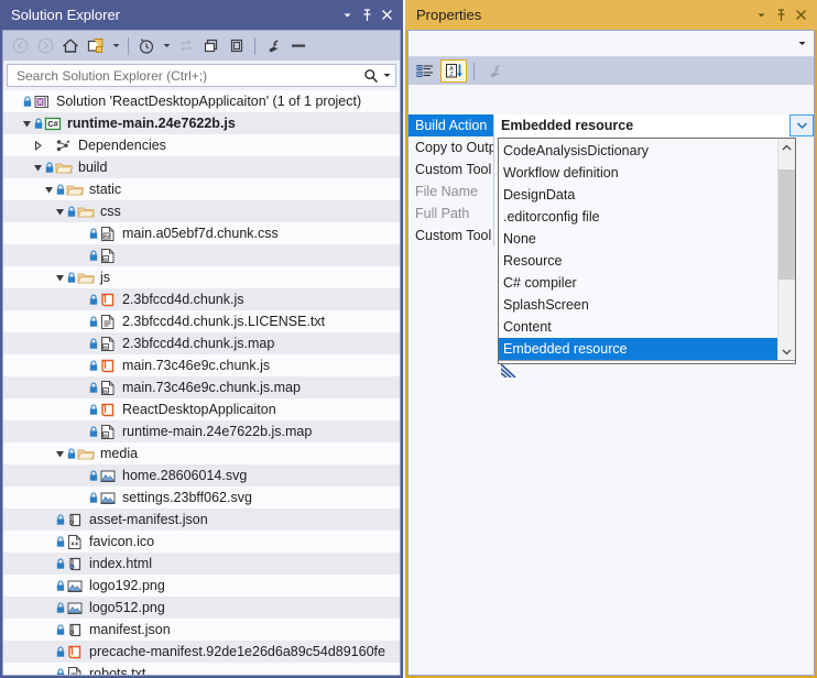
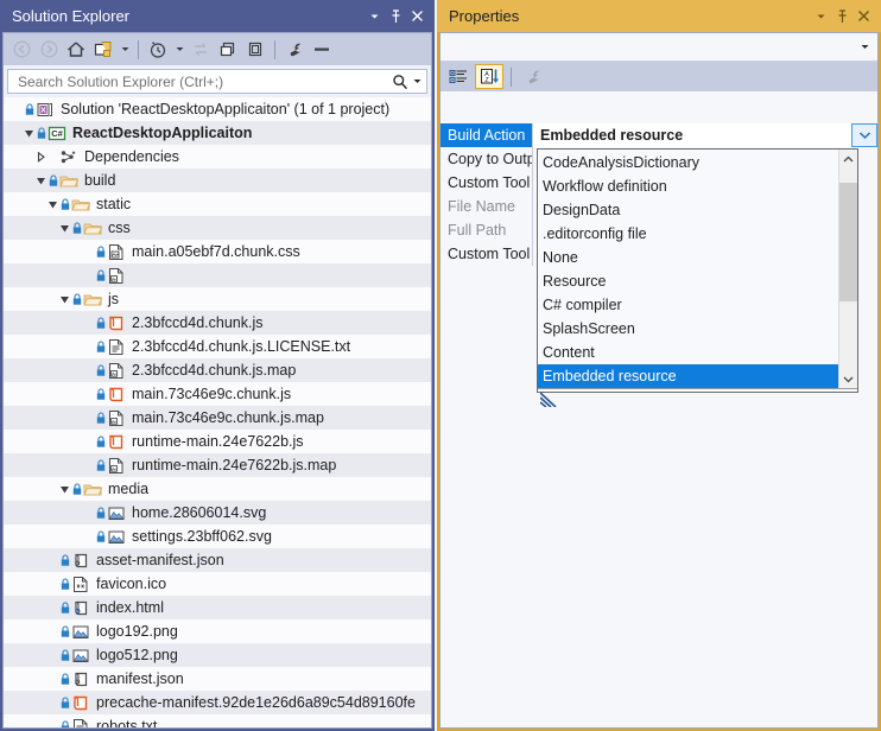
  Solution Explorer
  Search Solution Explorer (Ctrl+;)
  Solution 'ReactDesktopApplicaiton' (1 of 1 project)
  C#
- runtime-main.24e7622b.js
+ ReactDesktopApplicaiton
  Dependencies
  build
  static
  css
  main.a05ebf7d.chunk.css
  js
  2.3bfccd4d.chunk.js
  2.3bfccd4d.chunk.js.LICENSE.txt
  2.3bfccd4d.chunk.js.map
  main.73c46e9c.chunk.js
  main.73c46e9c.chunk.js.map
- ReactDesktopApplicaiton
+ runtime-main.24e7622b.js
  runtime-main.24e7622b.js.map
  media
  home.28606014.svg
  settings.23bff062.svg
  asset-manifest.json
  favicon.ico
  index.html
  logo192.png
  logo512.png
  manifest.json
  precache-manifest.92de1e26d6a89c54d89160fe
  robots.txt
  Properties
  Build Action
  Embedded resource
  Custom Tool
  File Name
  Full Path
  CodeAnalysisDictionary
  Workflow definition
  DesignData
  .editorconfig file
  None
  Resource
  C# compiler
  SplashScreen
  Content
  Embedded resource
